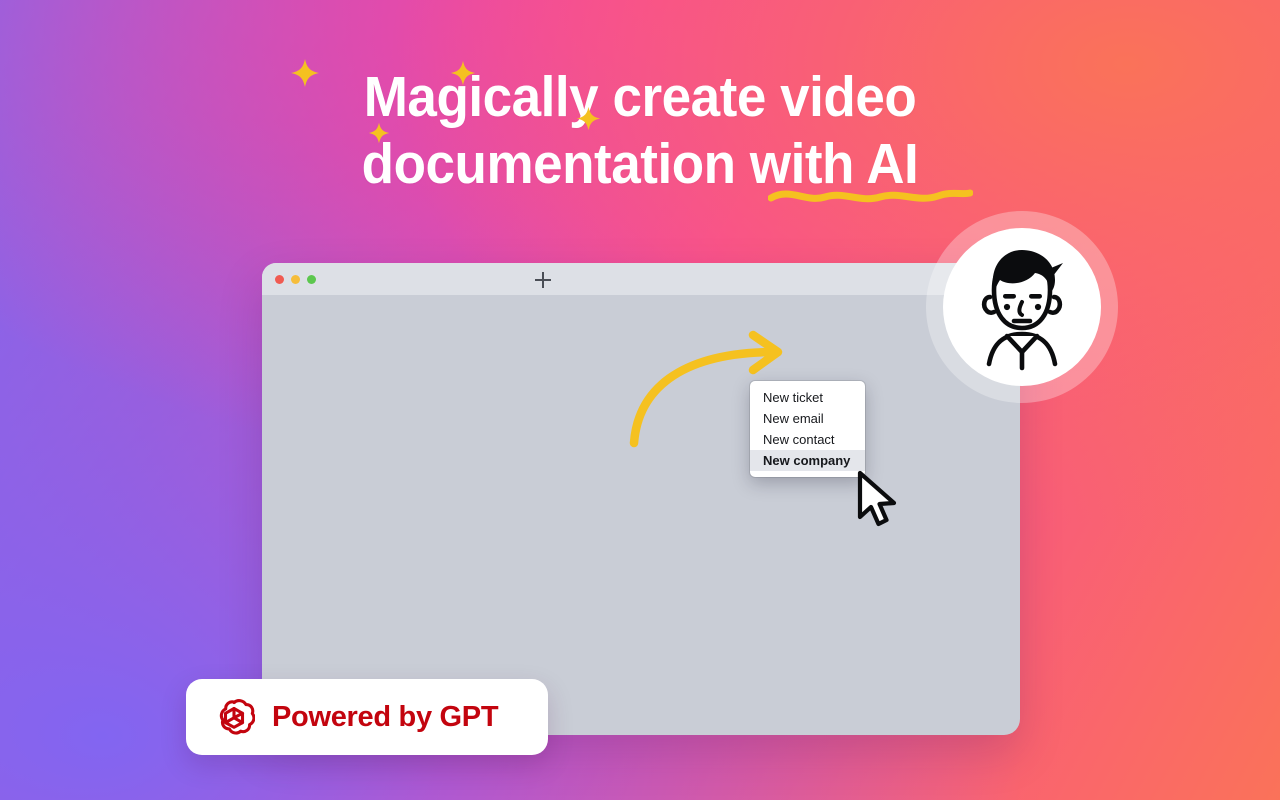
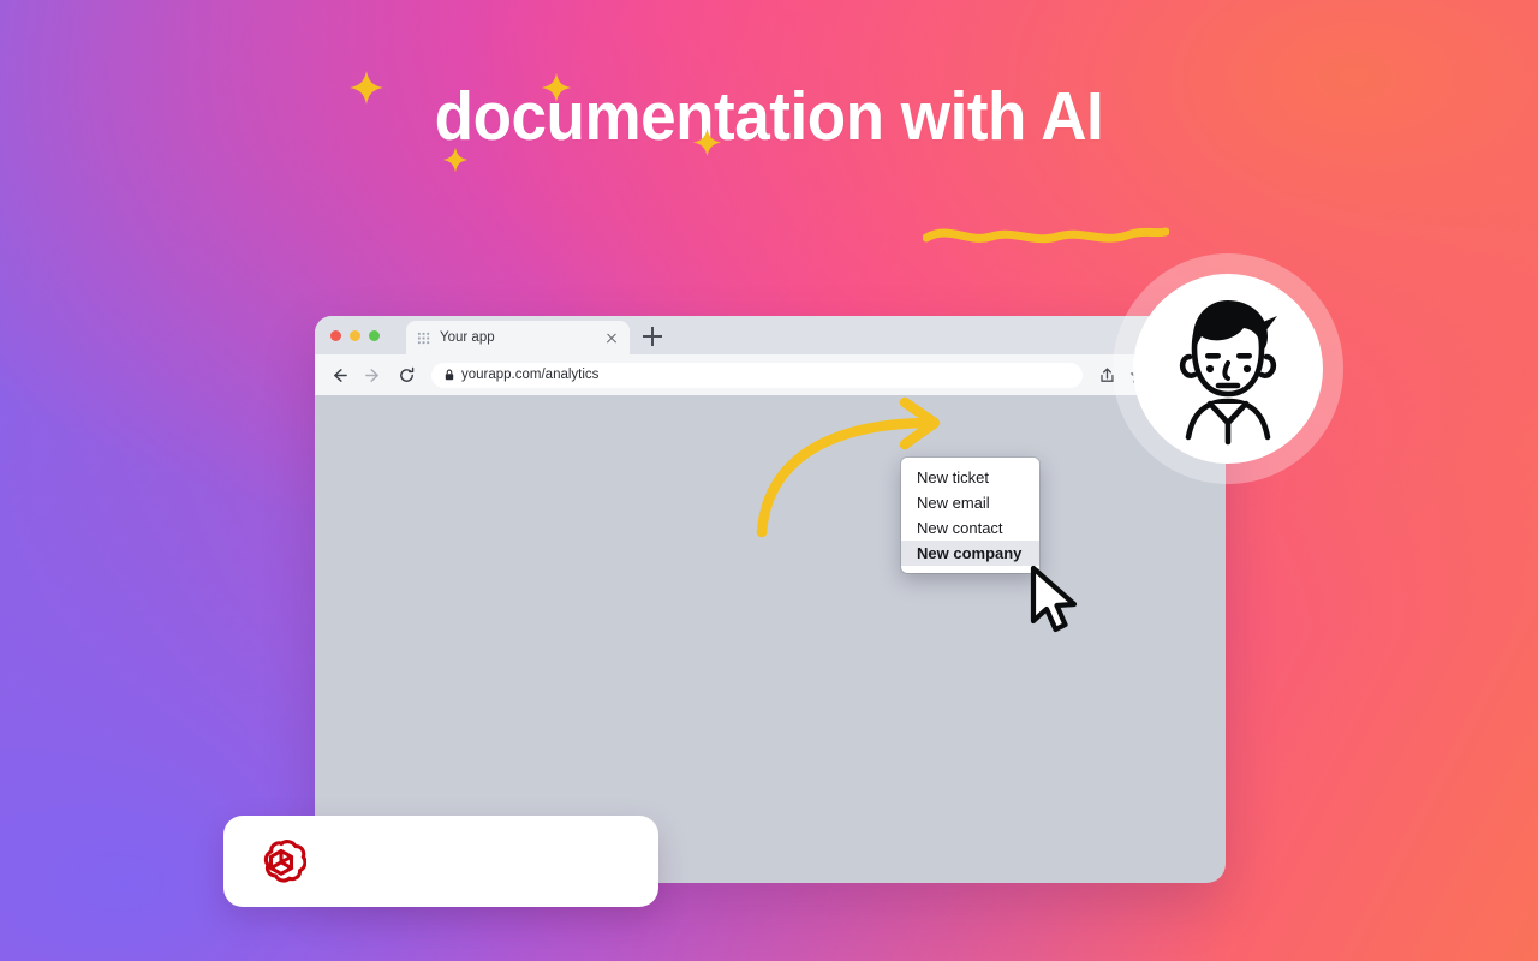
- Magically create video
  documentation with AI
+ Your app
+ yourapp.com/analytics
  New ticket
  New email
  New contact
  New company
- Powered by GPT
